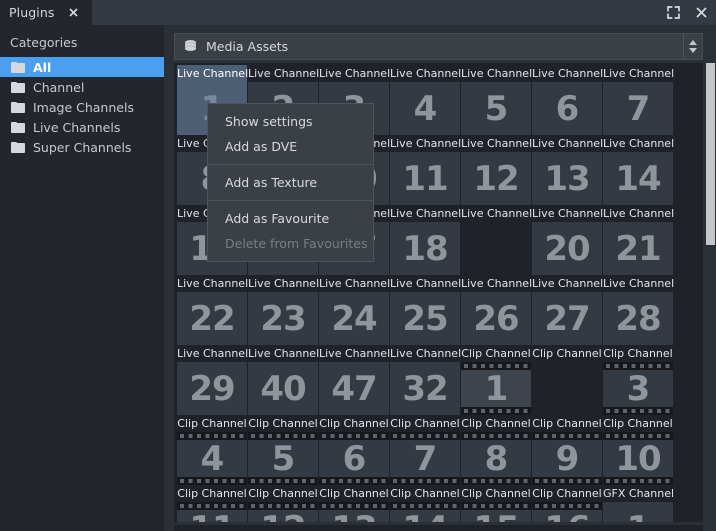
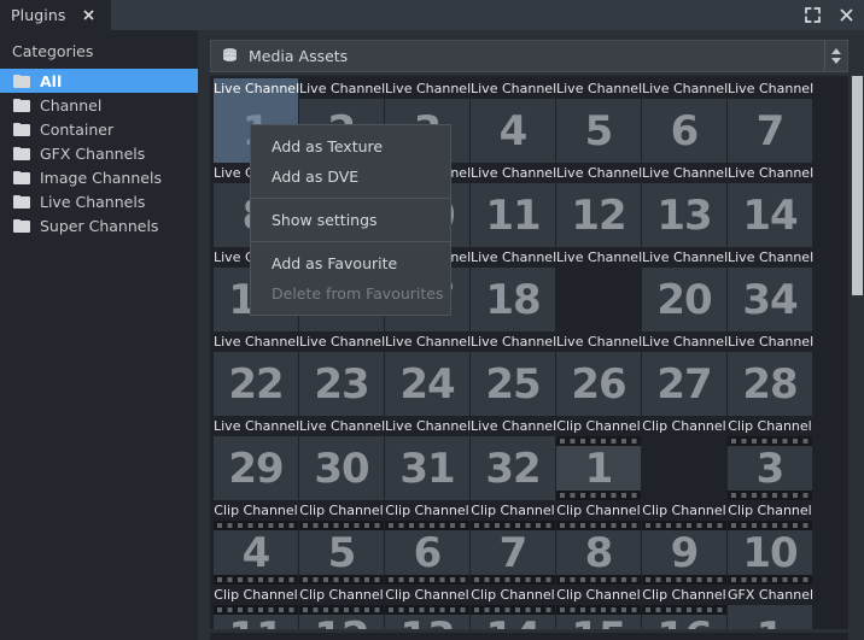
  Plugins
  Categories
  All
  Channel
+ Container
+ GFX Channels
  Image Channels
  Live Channels
  Super Channels
  Media Assets
  Live Channel
  Live Channel
  Live Channel
  Live Channel
  4
  Live Channel
  5
  Live Channel
  6
  Live Channel
  7
  Live Channel
  11
  Live Channel
  12
  Live Channel
  13
  Live Channel
  14
  Live Channel
  18
  Live Channel
  Live Channel
  20
  Live Channel
- 21
+ 34
  Live Channel
  22
  Live Channel
  23
  Live Channel
  24
  Live Channel
  25
  Live Channel
  26
  Live Channel
  27
  Live Channel
  28
  Live Channel
  29
  Live Channel
- 40
+ 30
  Live Channel
- 47
+ 31
  Live Channel
  32
  Clip Channel
  1
  Clip Channel
  Clip Channel
  3
  Clip Channel
  4
  Clip Channel
  5
  Clip Channel
  6
  Clip Channel
  7
  Clip Channel
  8
  Clip Channel
  9
  Clip Channel
  10
  Clip Channel
  Clip Channel
  Clip Channel
  Clip Channel
  Clip Channel
  Clip Channel
  GFX Channel
- Show settings
+ Add as Texture
  Add as DVE
- Add as Texture
+ Show settings
  Add as Favourite
  Delete from Favourites
